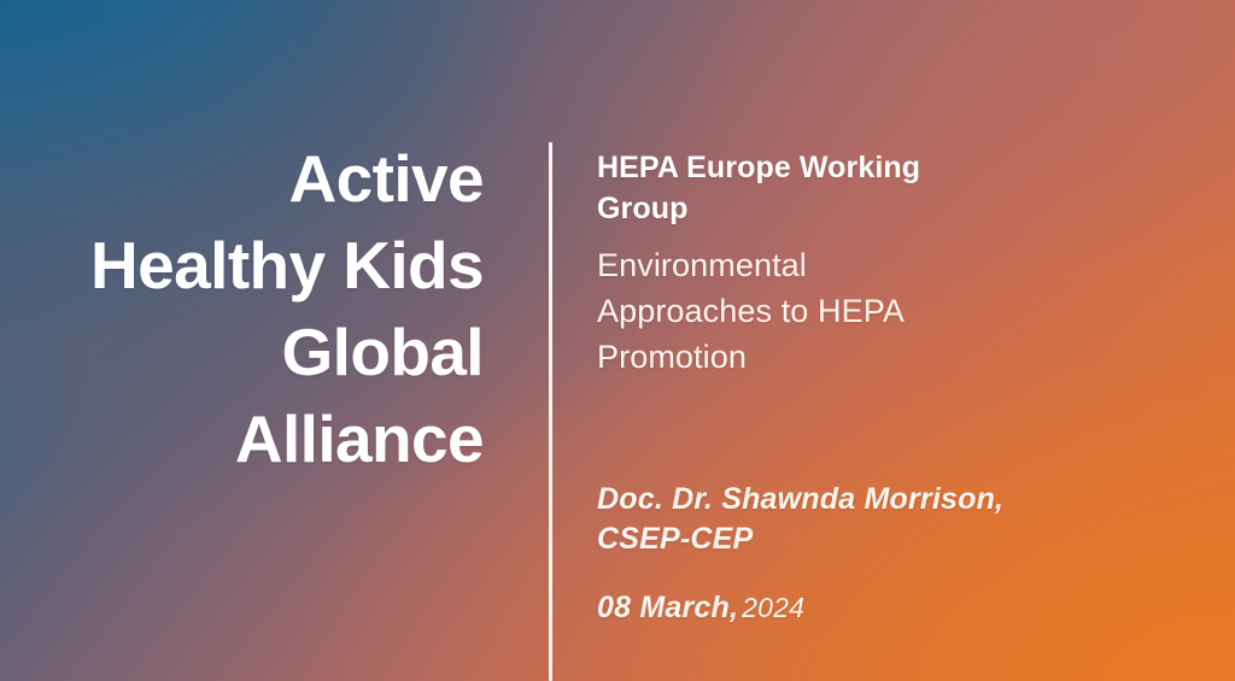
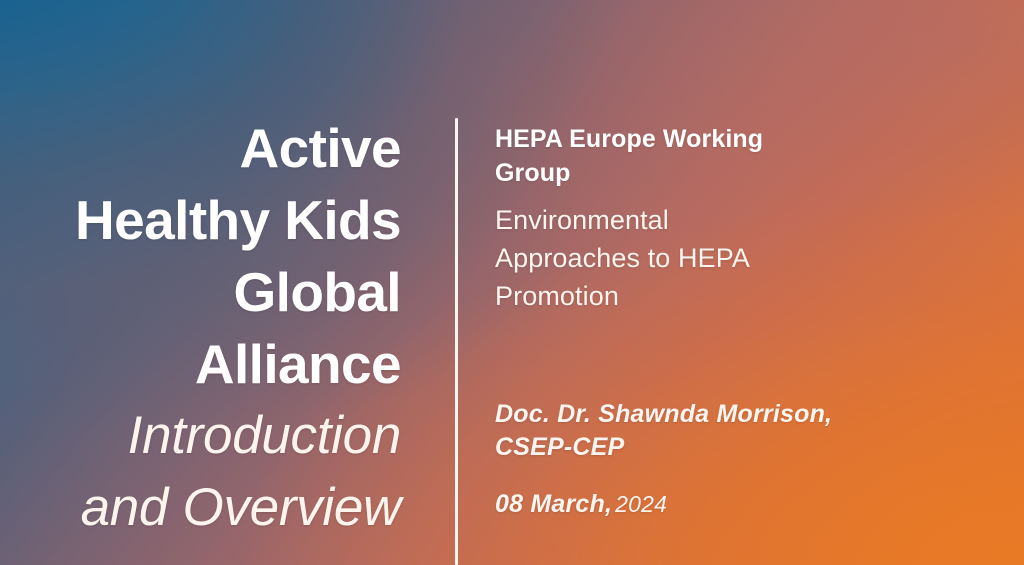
  Active
  Healthy Kids
  Global
  Alliance
+ Introduction
+ and Overview
  HEPA Europe Working
  Group
  Environmental
  Approaches to HEPA
  Promotion
  Doc. Dr. Shawnda Morrison,
  CSEP-CEP
  08 March,2024
